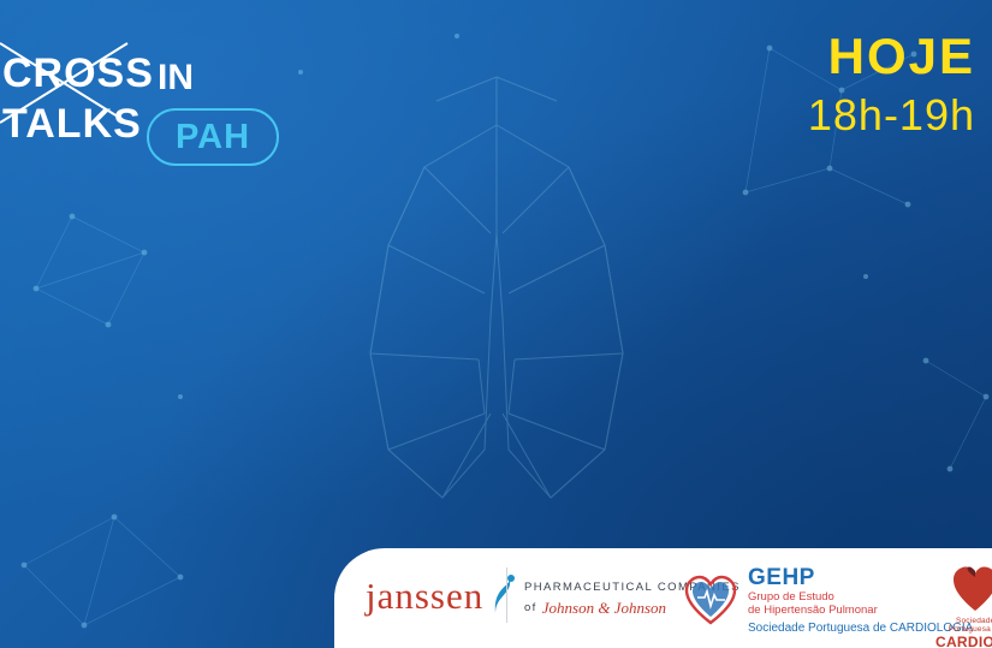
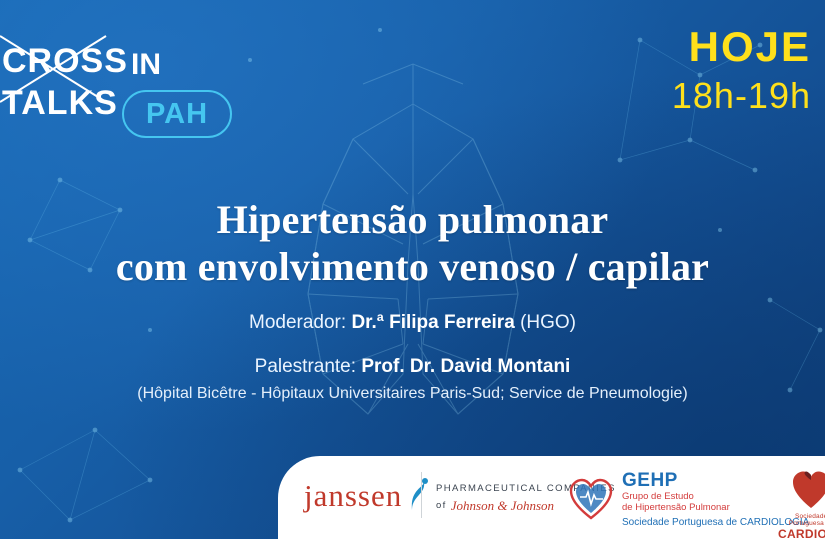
  CROSS
  TALKS
  IN
  PAH
  HOJE
  18h-19h
+ Hipertensão pulmonar
+ com envolvimento venoso / capilar
+ Moderador: Dr.ª Filipa Ferreira (HGO)
+ Palestrante: Prof. Dr. David Montani
+ (Hôpital Bicêtre - Hôpitaux Universitaires Paris-Sud; Service de Pneumologie)
  janssen
  PHARMACEUTICAL COMPANIES
  of
  Johnson & Johnson
  GEHP
  Grupo de Estudo
  de Hipertensão Pulmonar
  Sociedade Portuguesa de CARDIOLOGIA
  CARDIO
